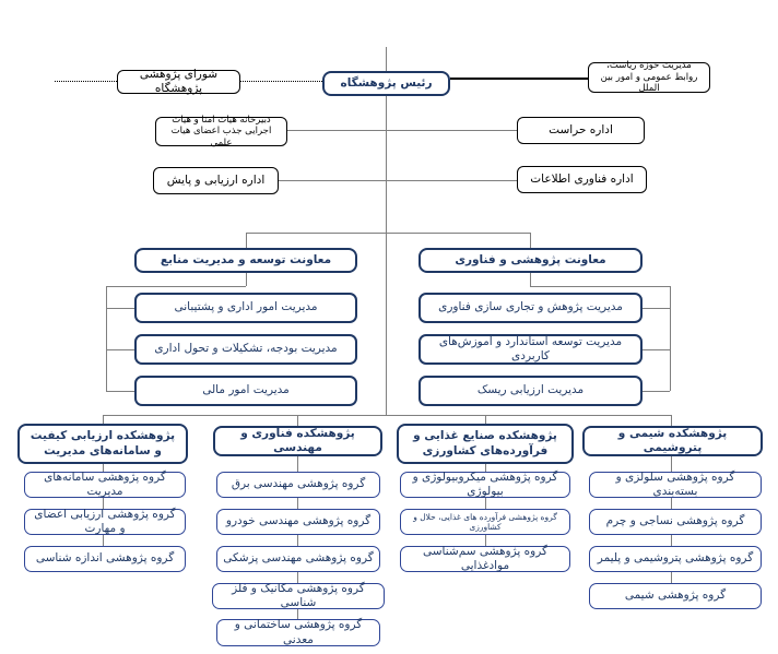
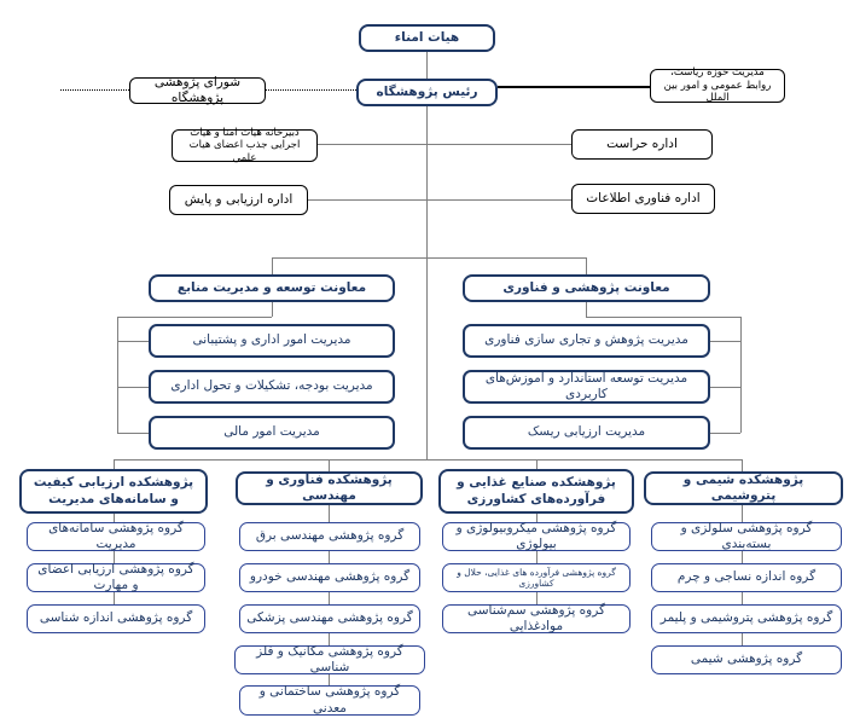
+ هیات امناء
  رئیس پژوهشگاه
  شورای پژوهشی پژوهشگاه
  مدیریت حوزه ریاست، روابط عمومی و امور بین الملل
  دبیرخانه هیات امنا و هیات اجرایی جذب اعضای هیات علمی
  اداره حراست
  اداره فناوری اطلاعات
  اداره ارزیابی و پایش
  معاونت توسعه و مدیریت منابع
  معاونت پژوهشی و فناوری
  مدیریت امور اداری و پشتیبانی
  مدیریت بودجه، تشکیلات و تحول اداری
  مدیریت امور مالی
  مدیریت پژوهش و تجاری سازی فناوری
  مدیریت توسعه استاندارد و آموزش‌های کاربردی
  مدیریت ارزیابی ریسک
  پژوهشکده ارزیابی کیفیت و سامانه‌های مدیریت
  گروه پژوهشی سامانه‌های مدیریت
  گروه پژوهشی ارزیابی اعضای و مهارت
  گروه پژوهشی اندازه شناسی
  پژوهشکده فناوری و مهندسی
  گروه پژوهشی مهندسی برق
  گروه پژوهشی مهندسی خودرو
  گروه پژوهشی مهندسی پزشکی
  گروه پژوهشی مکانیک و فلز شناسی
  گروه پژوهشی ساختمانی و معدنی
  پژوهشکده صنایع غذایی و فرآورده‌های کشاورزی
  گروه پژوهشی میکروبیولوژی و بیولوژی
  گروه پژوهشی فرآورده های غذایی، حلال و کشاورزی
  گروه پژوهشی سم‌شناسی موادغذایی
  پژوهشکده شیمی و پتروشیمی
  گروه پژوهشی سلولزی و بسته‌بندی
- گروه پژوهشی نساجی و چرم
+ گروه اندازه نساجی و چرم
  گروه پژوهشی پتروشیمی و پلیمر
  گروه پژوهشی شیمی
